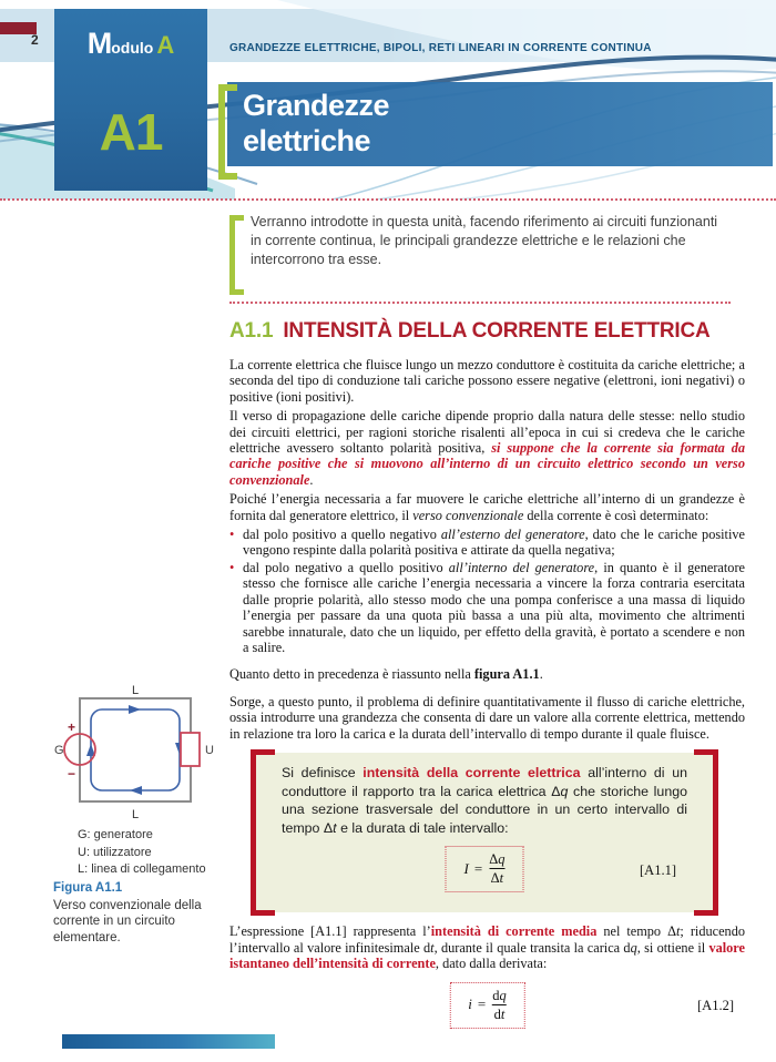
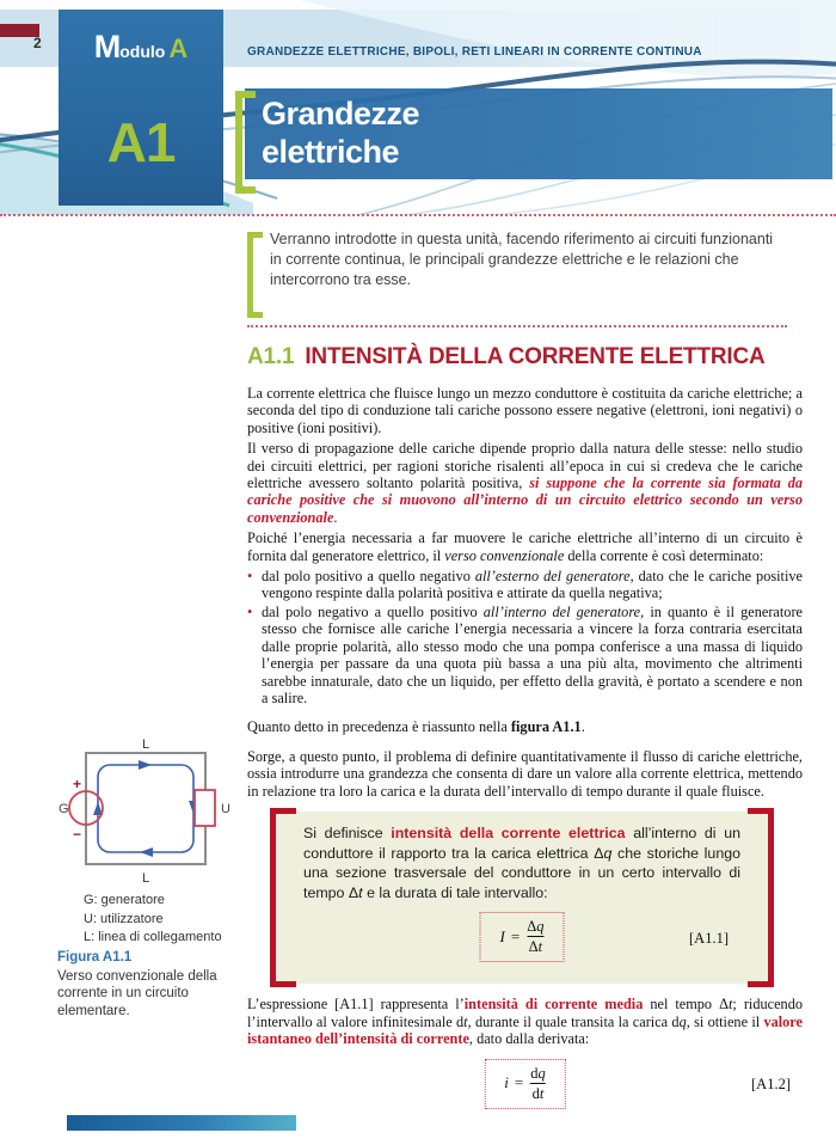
  2
  Modulo A
  A1
  GRANDEZZE ELETTRICHE, BIPOLI, RETI LINEARI IN CORRENTE CONTINUA
  Grandezze
  elettriche
  Verranno introdotte in questa unità, facendo riferimento ai circuiti funzionanti in corrente continua, le principali grandezze elettriche e le relazioni che intercorrono tra esse.
  A1.1 INTENSITÀ DELLA CORRENTE ELETTRICA
  La corrente elettrica che fluisce lungo un mezzo conduttore è costituita da cariche elettriche; a seconda del tipo di conduzione tali cariche possono essere negative (elettroni, ioni negativi) o positive (ioni positivi).
  Il verso di propagazione delle cariche dipende proprio dalla natura delle stesse: nello studio dei circuiti elettrici, per ragioni storiche risalenti all’epoca in cui si credeva che le cariche elettriche avessero soltanto polarità positiva, si suppone che la corrente sia formata da cariche positive che si muovono all’interno di un circuito elettrico secondo un verso convenzionale.
- Poiché l’energia necessaria a far muovere le cariche elettriche all’interno di un grandezze è fornita dal generatore elettrico, il verso convenzionale della corrente è così determinato:
+ Poiché l’energia necessaria a far muovere le cariche elettriche all’interno di un circuito è fornita dal generatore elettrico, il verso convenzionale della corrente è così determinato:
  dal polo positivo a quello negativo all’esterno del generatore, dato che le cariche positive vengono respinte dalla polarità positiva e attirate da quella negativa;
  dal polo negativo a quello positivo all’interno del generatore, in quanto è il generatore stesso che fornisce alle cariche l’energia necessaria a vincere la forza contraria esercitata dalle proprie polarità, allo stesso modo che una pompa conferisce a una massa di liquido l’energia per passare da una quota più bassa a una più alta, movimento che altrimenti sarebbe innaturale, dato che un liquido, per effetto della gravità, è portato a scendere e non a salire.
  Quanto detto in precedenza è riassunto nella figura A1.1.
  Sorge, a questo punto, il problema di definire quantitativamente il flusso di cariche elettriche, ossia introdurre una grandezza che consenta di dare un valore alla corrente elettrica, mettendo in relazione tra loro la carica e la durata dell’intervallo di tempo durante il quale fluisce.
  Si definisce intensità della corrente elettrica all’interno di un conduttore il rapporto tra la carica elettrica Δq che storiche lungo una sezione trasversale del conduttore in un certo intervallo di tempo Δt e la durata di tale intervallo:
  I
  =
  Δq
  Δt
  [A1.1]
  L’espressione [A1.1] rappresenta l’intensità di corrente media nel tempo Δt; riducendo l’intervallo al valore infinitesimale dt, durante il quale transita la carica dq, si ottiene il valore istantaneo dell’intensità di corrente, dato dalla derivata:
  i
  =
  dq
  dt
  [A1.2]
  L
  L
  +
  −
  G
  U
  G: generatore
  U: utilizzatore
  L: linea di collegamento
  Figura A1.1
  Verso convenzionale della corrente in un circuito elementare.
